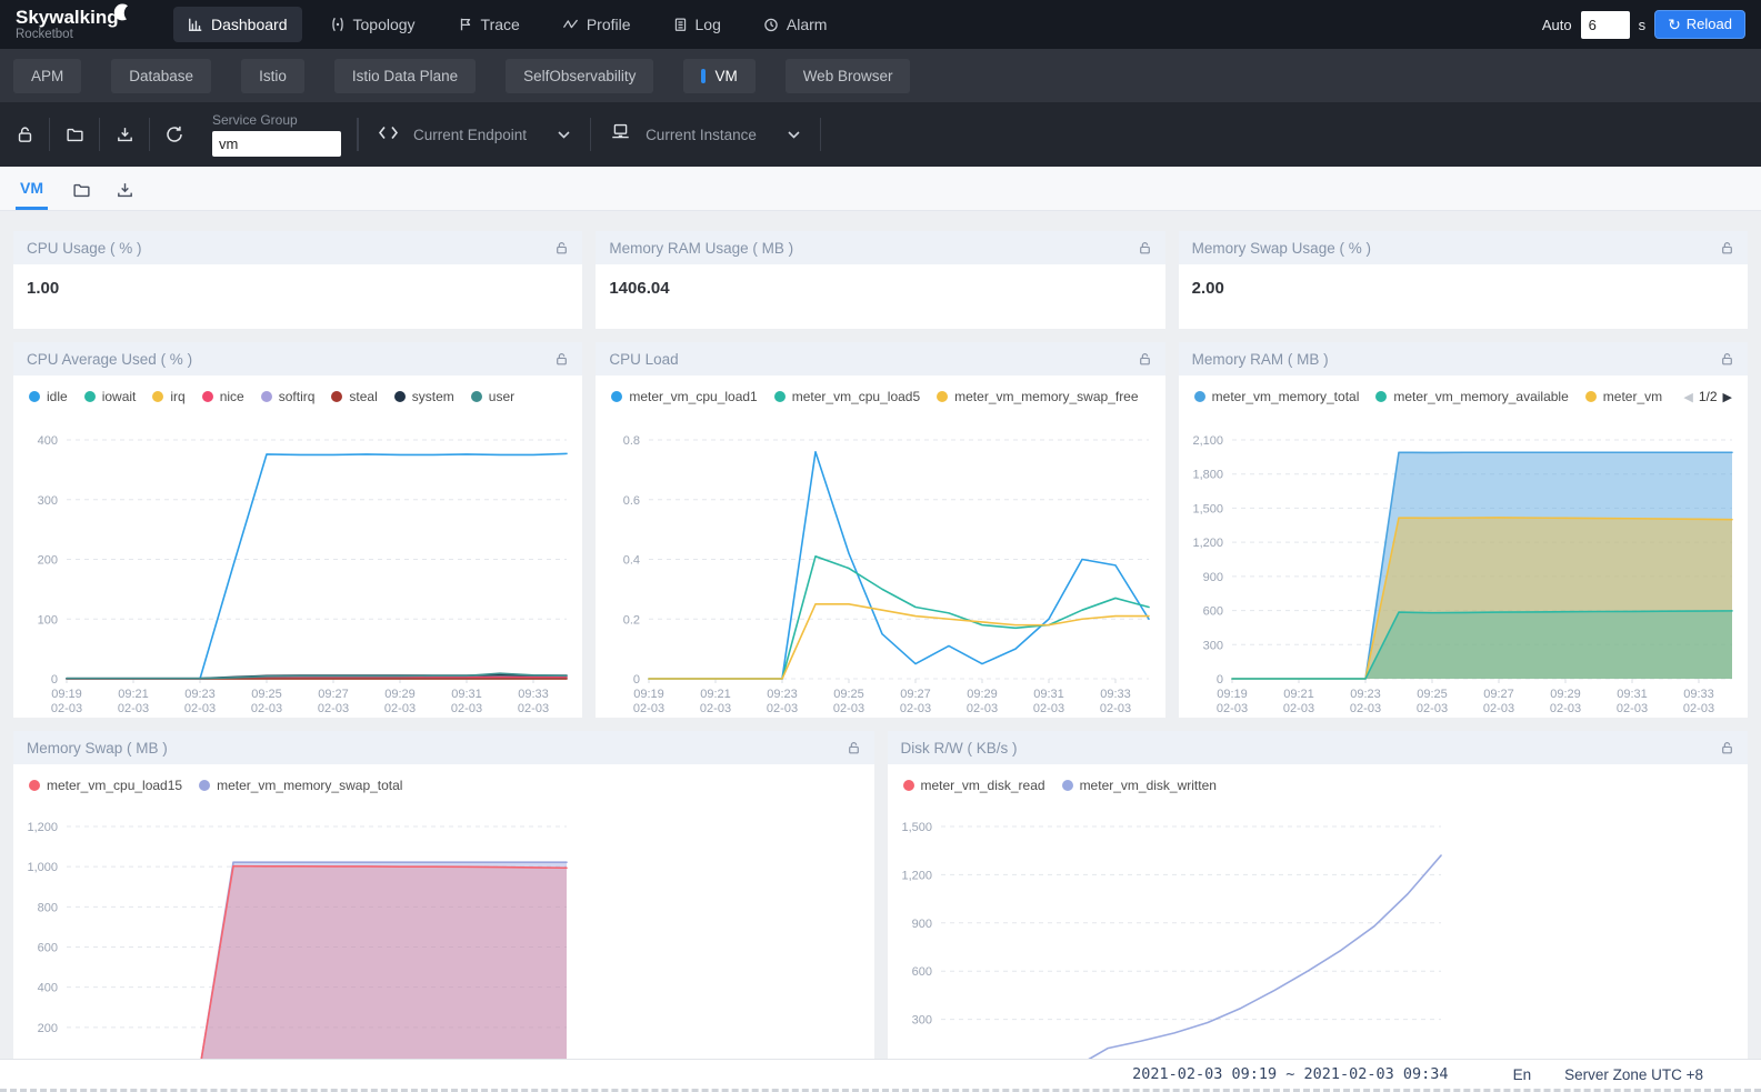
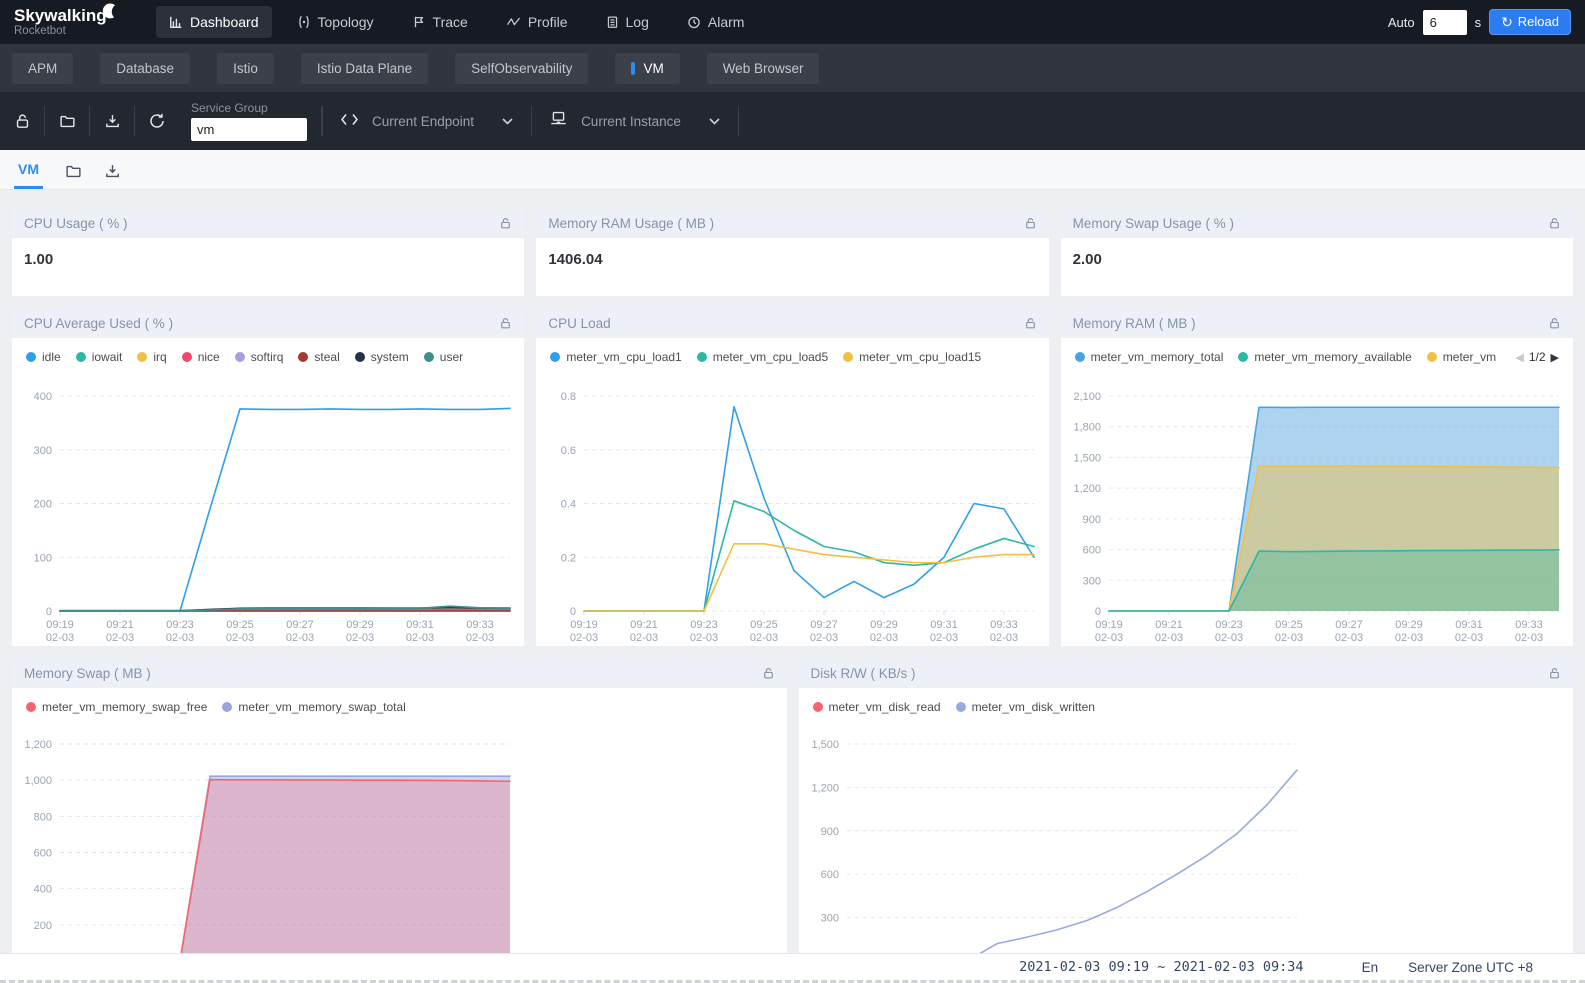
  Skywalking
  Rocketbot
  Dashboard
  Topology
  Trace
  Profile
  Log
  Alarm
  Auto
  6
  s
  ↻
  Reload
  APM
  Database
  Istio
  Istio Data Plane
  SelfObservability
  VM
  Web Browser
  Service Group
  vm
  Current Endpoint
  Current Instance
  VM
  CPU Usage ( % )
  1.00
  Memory RAM Usage ( MB )
  1406.04
  Memory Swap Usage ( % )
  2.00
  CPU Average Used ( % )
  idle
  iowait
  irq
  nice
  softirq
  steal
  system
  user
  0
  100
  200
  300
  400
  09:19
  02-03
  09:21
  02-03
  09:23
  02-03
  09:25
  02-03
  09:27
  02-03
  09:29
  02-03
  09:31
  02-03
  09:33
  02-03
  CPU Load
  meter_vm_cpu_load1
  meter_vm_cpu_load5
- meter_vm_memory_swap_free
+ meter_vm_cpu_load15
  0
  0.2
  0.4
  0.6
  0.8
  09:19
  02-03
  09:21
  02-03
  09:23
  02-03
  09:25
  02-03
  09:27
  02-03
  09:29
  02-03
  09:31
  02-03
  09:33
  02-03
  Memory RAM ( MB )
  meter_vm_memory_total
  meter_vm_memory_available
  meter_vm
  ◀
  1/2
  ▶
  0
  300
  600
  900
  1,200
  1,500
  1,800
  2,100
  09:19
  02-03
  09:21
  02-03
  09:23
  02-03
  09:25
  02-03
  09:27
  02-03
  09:29
  02-03
  09:31
  02-03
  09:33
  02-03
  Memory Swap ( MB )
- meter_vm_cpu_load15
+ meter_vm_memory_swap_free
  meter_vm_memory_swap_total
  200
  400
  600
  800
  1,000
  1,200
  Disk R/W ( KB/s )
  meter_vm_disk_read
  meter_vm_disk_written
  300
  600
  900
  1,200
  1,500
  2021-02-03 09:19 ~ 2021-02-03 09:34
  En
  Server Zone UTC +8
